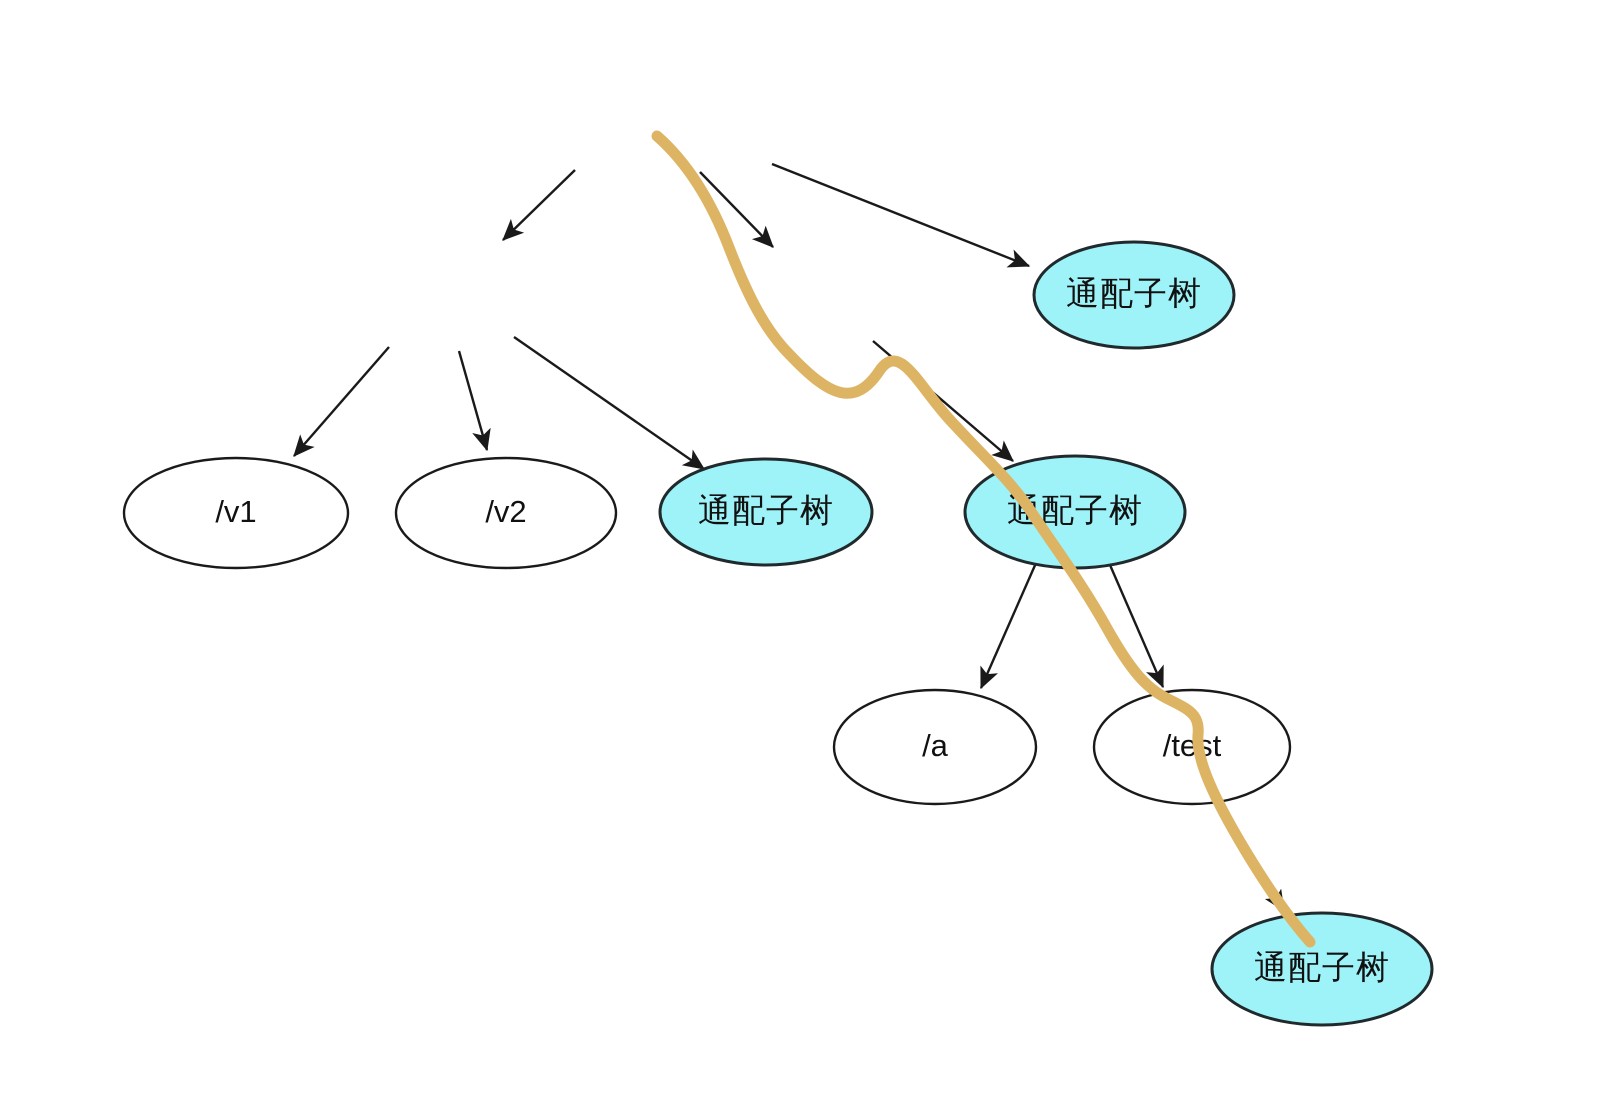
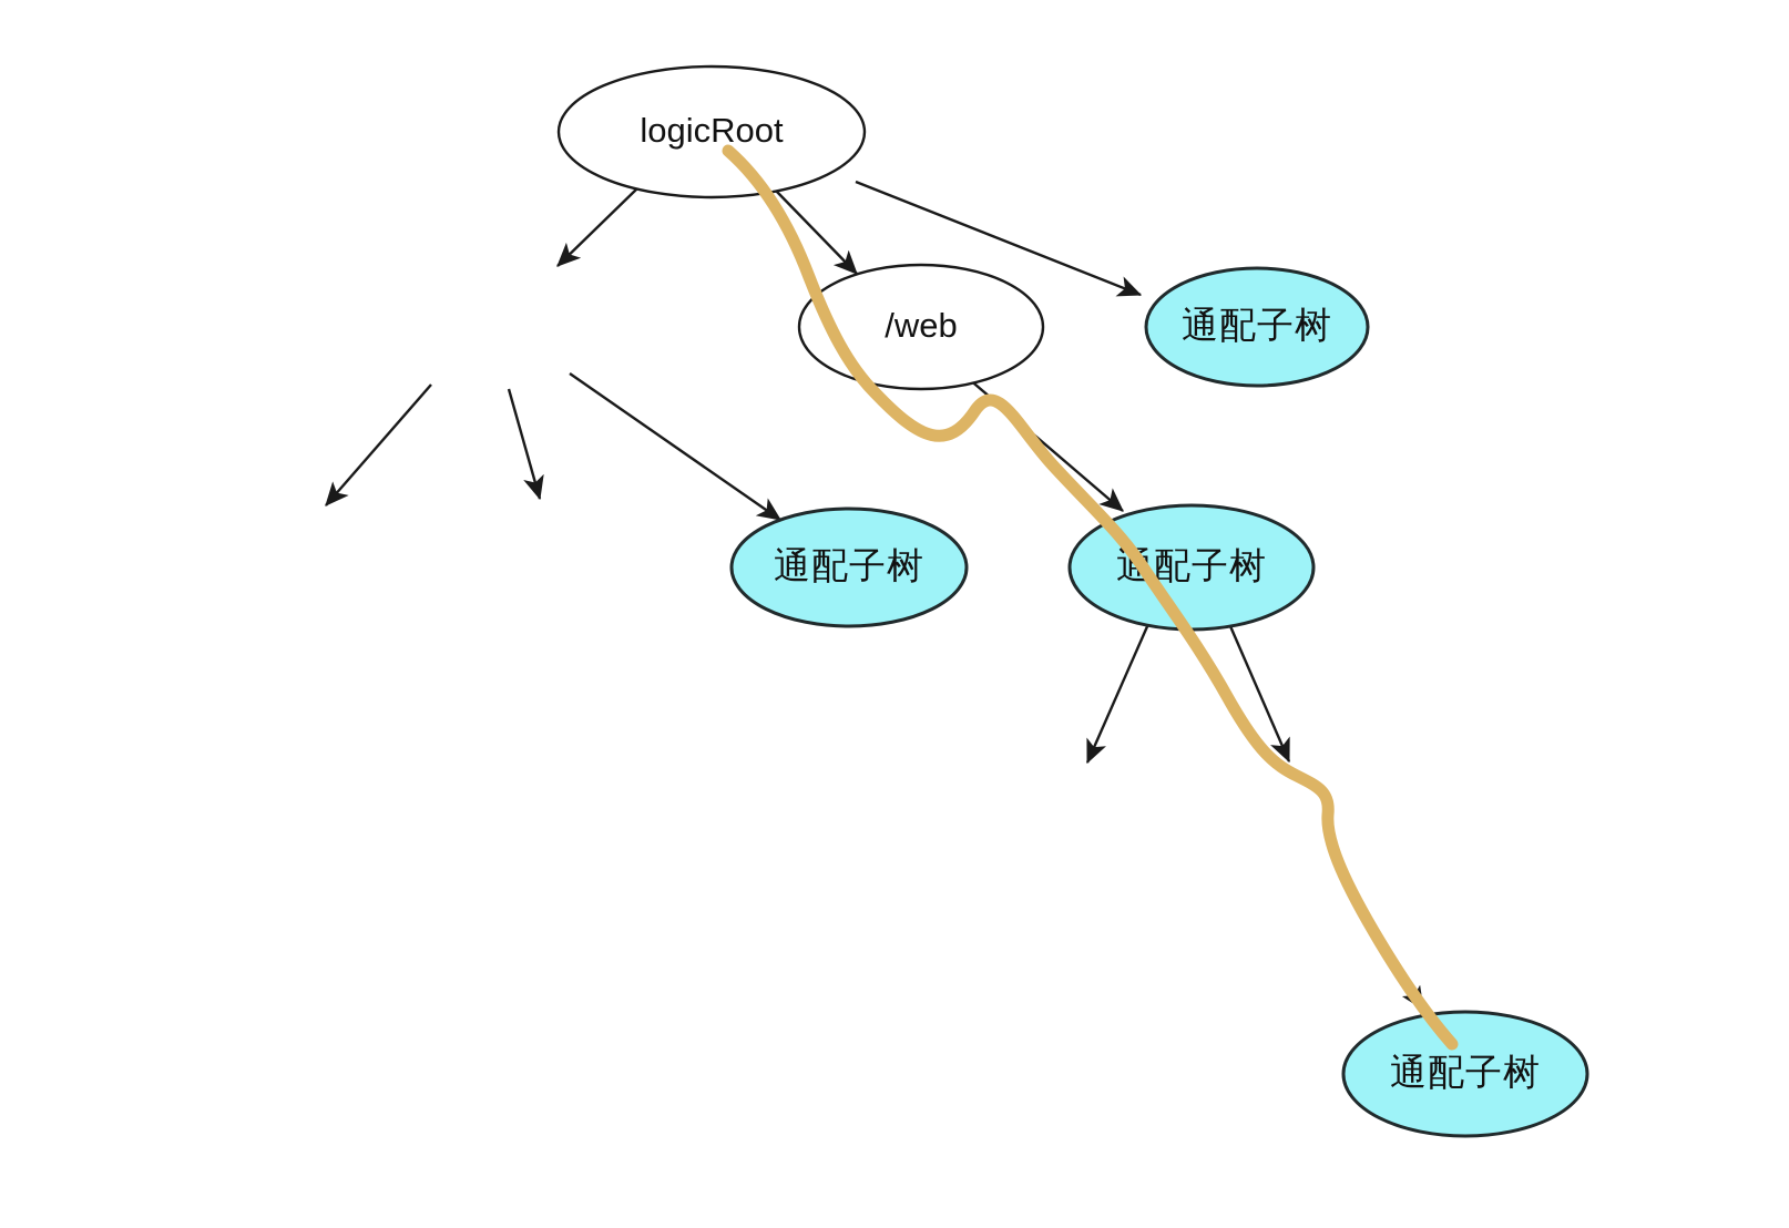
+ logicRoot
+ /web
  通配子树
- /v1
- /v2
  通配子树
  配子树
- /a
- /test
  通配子树
